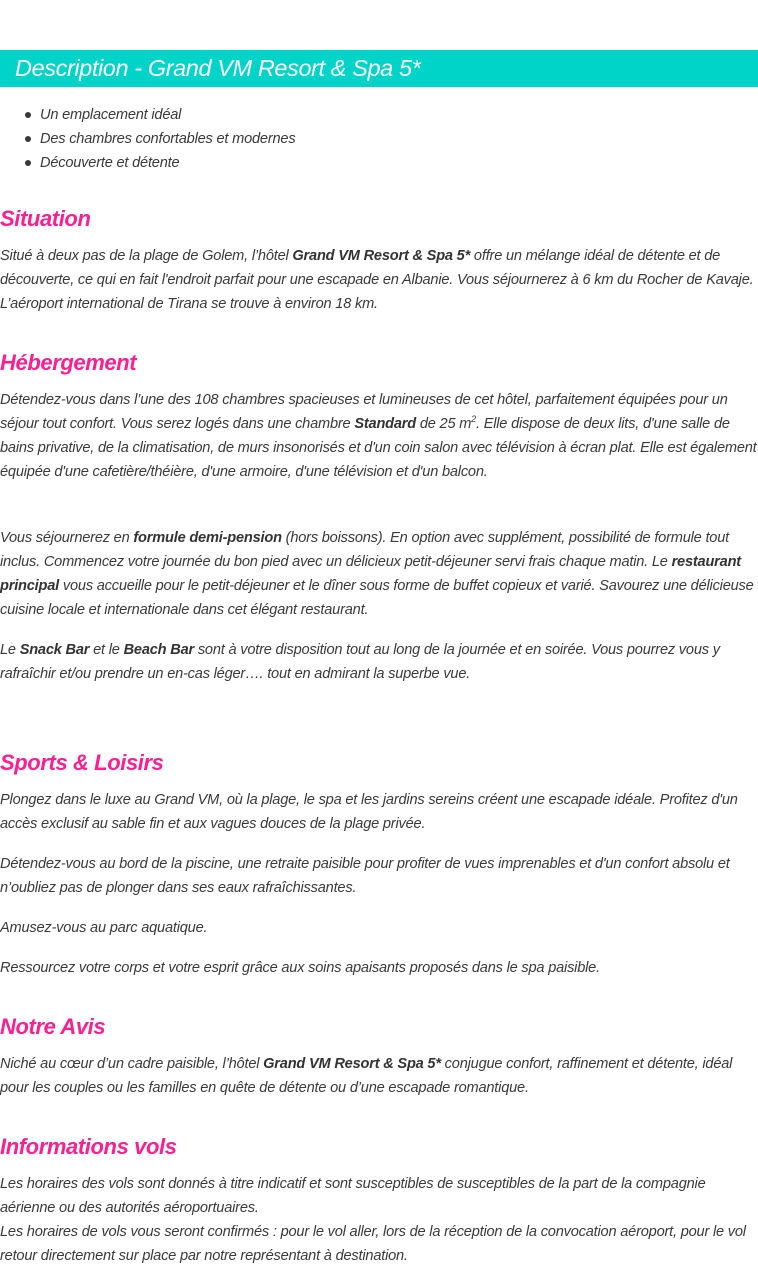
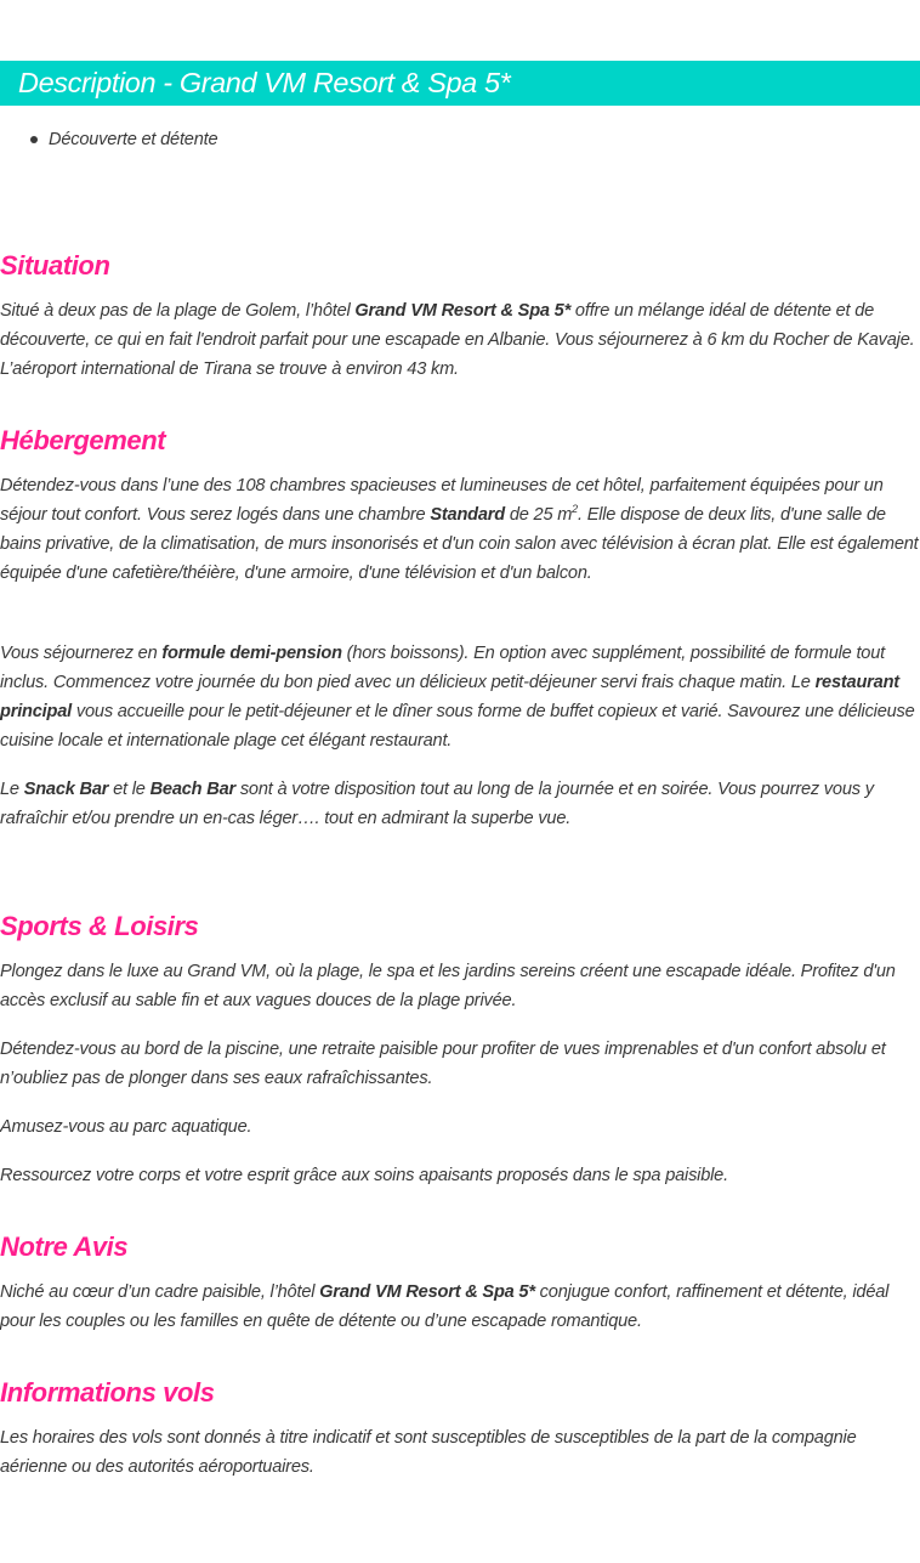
  Description - Grand VM Resort & Spa 5*
- Un emplacement idéal
- Des chambres confortables et modernes
  Découverte et détente
  Situation
- Situé à deux pas de la plage de Golem, l’hôtel Grand VM Resort & Spa 5* offre un mélange idéal de détente et de découverte, ce qui en fait l'endroit parfait pour une escapade en Albanie. Vous séjournerez à 6 km du Rocher de Kavaje. L’aéroport international de Tirana se trouve à environ 18 km.
+ Situé à deux pas de la plage de Golem, l’hôtel Grand VM Resort & Spa 5* offre un mélange idéal de détente et de découverte, ce qui en fait l'endroit parfait pour une escapade en Albanie. Vous séjournerez à 6 km du Rocher de Kavaje. L’aéroport international de Tirana se trouve à environ 43 km.
  Hébergement
  Détendez-vous dans l’une des 108 chambres spacieuses et lumineuses de cet hôtel, parfaitement équipées pour un séjour tout confort. Vous serez logés dans une chambre Standard de 25 m2. Elle dispose de deux lits, d'une salle de bains privative, de la climatisation, de murs insonorisés et d'un coin salon avec télévision à écran plat. Elle est également équipée d'une cafetière/théière, d'une armoire, d'une télévision et d'un balcon.
- Vous séjournerez en formule demi-pension (hors boissons). En option avec supplément, possibilité de formule tout inclus. Commencez votre journée du bon pied avec un délicieux petit-déjeuner servi frais chaque matin. Le restaurant principal vous accueille pour le petit-déjeuner et le dîner sous forme de buffet copieux et varié. Savourez une délicieuse cuisine locale et internationale dans cet élégant restaurant.
+ Vous séjournerez en formule demi-pension (hors boissons). En option avec supplément, possibilité de formule tout inclus. Commencez votre journée du bon pied avec un délicieux petit-déjeuner servi frais chaque matin. Le restaurant principal vous accueille pour le petit-déjeuner et le dîner sous forme de buffet copieux et varié. Savourez une délicieuse cuisine locale et internationale plage cet élégant restaurant.
  Le Snack Bar et le Beach Bar sont à votre disposition tout au long de la journée et en soirée. Vous pourrez vous y rafraîchir et/ou prendre un en-cas léger…. tout en admirant la superbe vue.
  Sports & Loisirs
  Plongez dans le luxe au Grand VM, où la plage, le spa et les jardins sereins créent une escapade idéale. Profitez d'un accès exclusif au sable fin et aux vagues douces de la plage privée.
  Détendez-vous au bord de la piscine, une retraite paisible pour profiter de vues imprenables et d'un confort absolu et n’oubliez pas de plonger dans ses eaux rafraîchissantes.
  Amusez-vous au parc aquatique.
  Ressourcez votre corps et votre esprit grâce aux soins apaisants proposés dans le spa paisible.
  Notre Avis
  Niché au cœur d’un cadre paisible, l’hôtel Grand VM Resort & Spa 5* conjugue confort, raffinement et détente, idéal pour les couples ou les familles en quête de détente ou d’une escapade romantique.
  Informations vols
  Les horaires des vols sont donnés à titre indicatif et sont susceptibles de susceptibles de la part de la compagnie aérienne ou des autorités aéroportuaires.
- Les horaires de vols vous seront confirmés : pour le vol aller, lors de la réception de la convocation aéroport, pour le vol retour directement sur place par notre représentant à destination.
